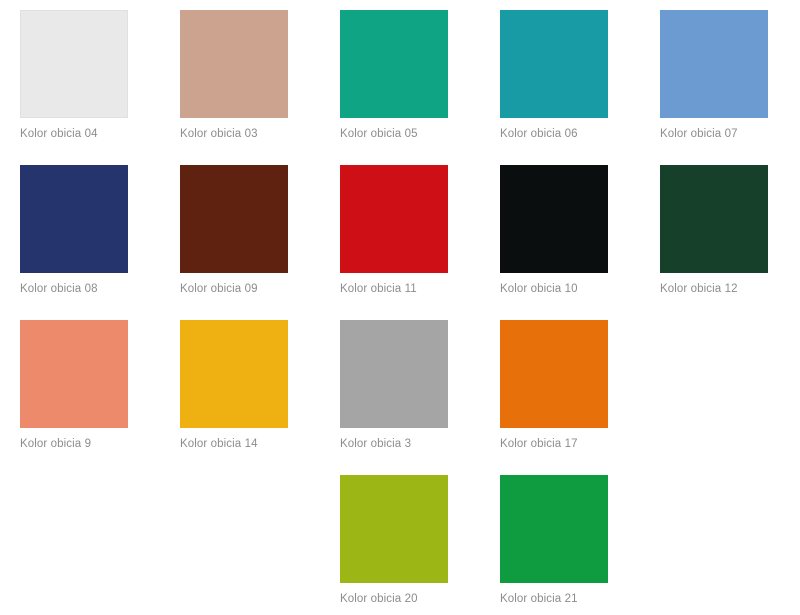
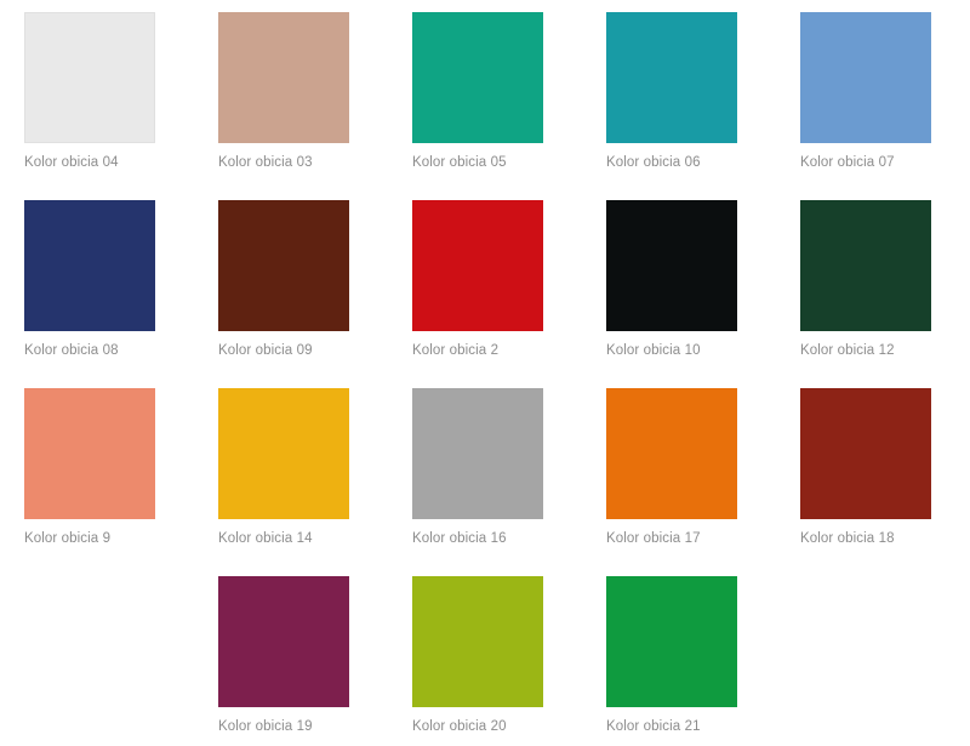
  Kolor obicia 04
  Kolor obicia 03
  Kolor obicia 05
  Kolor obicia 06
  Kolor obicia 07
  Kolor obicia 08
  Kolor obicia 09
- Kolor obicia 11
+ Kolor obicia 2
  Kolor obicia 10
  Kolor obicia 12
  Kolor obicia 9
  Kolor obicia 14
- Kolor obicia 3
+ Kolor obicia 16
  Kolor obicia 17
+ Kolor obicia 18
+ Kolor obicia 19
  Kolor obicia 20
  Kolor obicia 21
